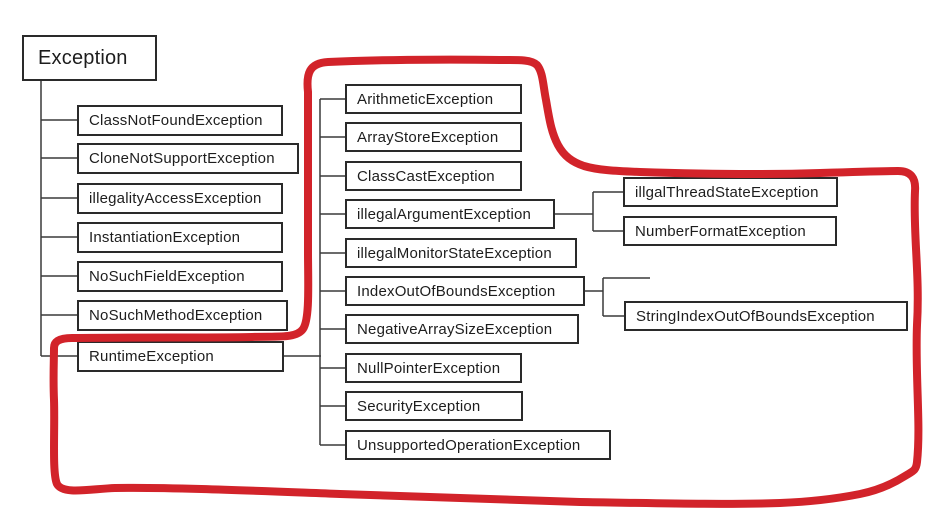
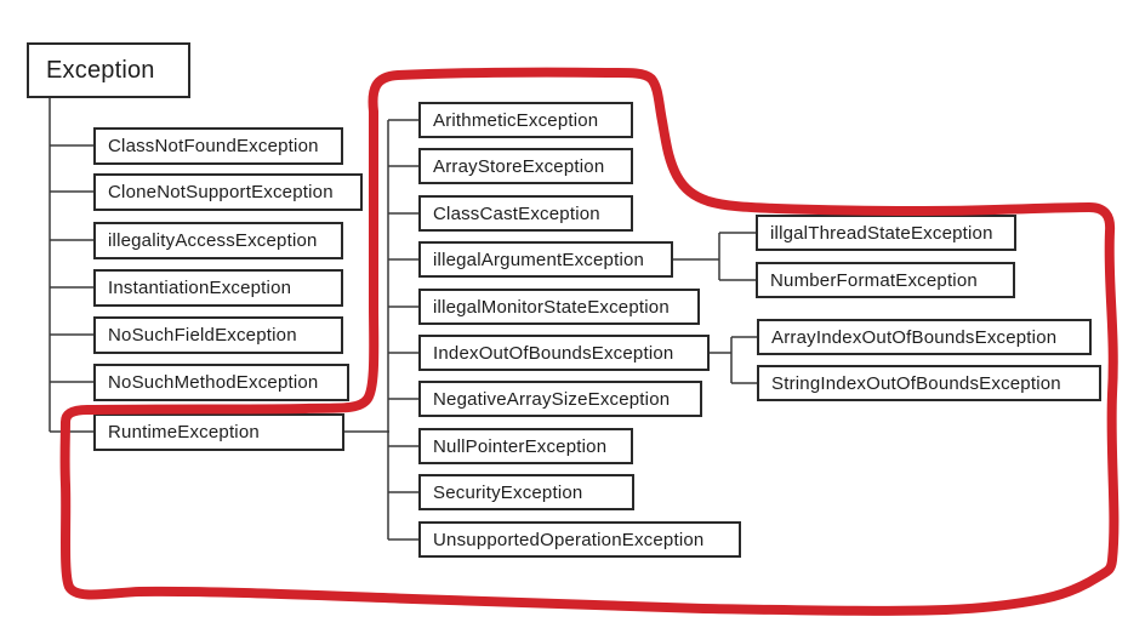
  Exception
  ClassNotFoundException
  CloneNotSupportException
  illegalityAccessException
  InstantiationException
  NoSuchFieldException
  NoSuchMethodException
  RuntimeException
  ArithmeticException
  ArrayStoreException
  ClassCastException
  illegalArgumentException
  illegalMonitorStateException
  IndexOutOfBoundsException
  NegativeArraySizeException
  NullPointerException
  SecurityException
  UnsupportedOperationException
  illgalThreadStateException
  NumberFormatException
+ ArrayIndexOutOfBoundsException
  StringIndexOutOfBoundsException
